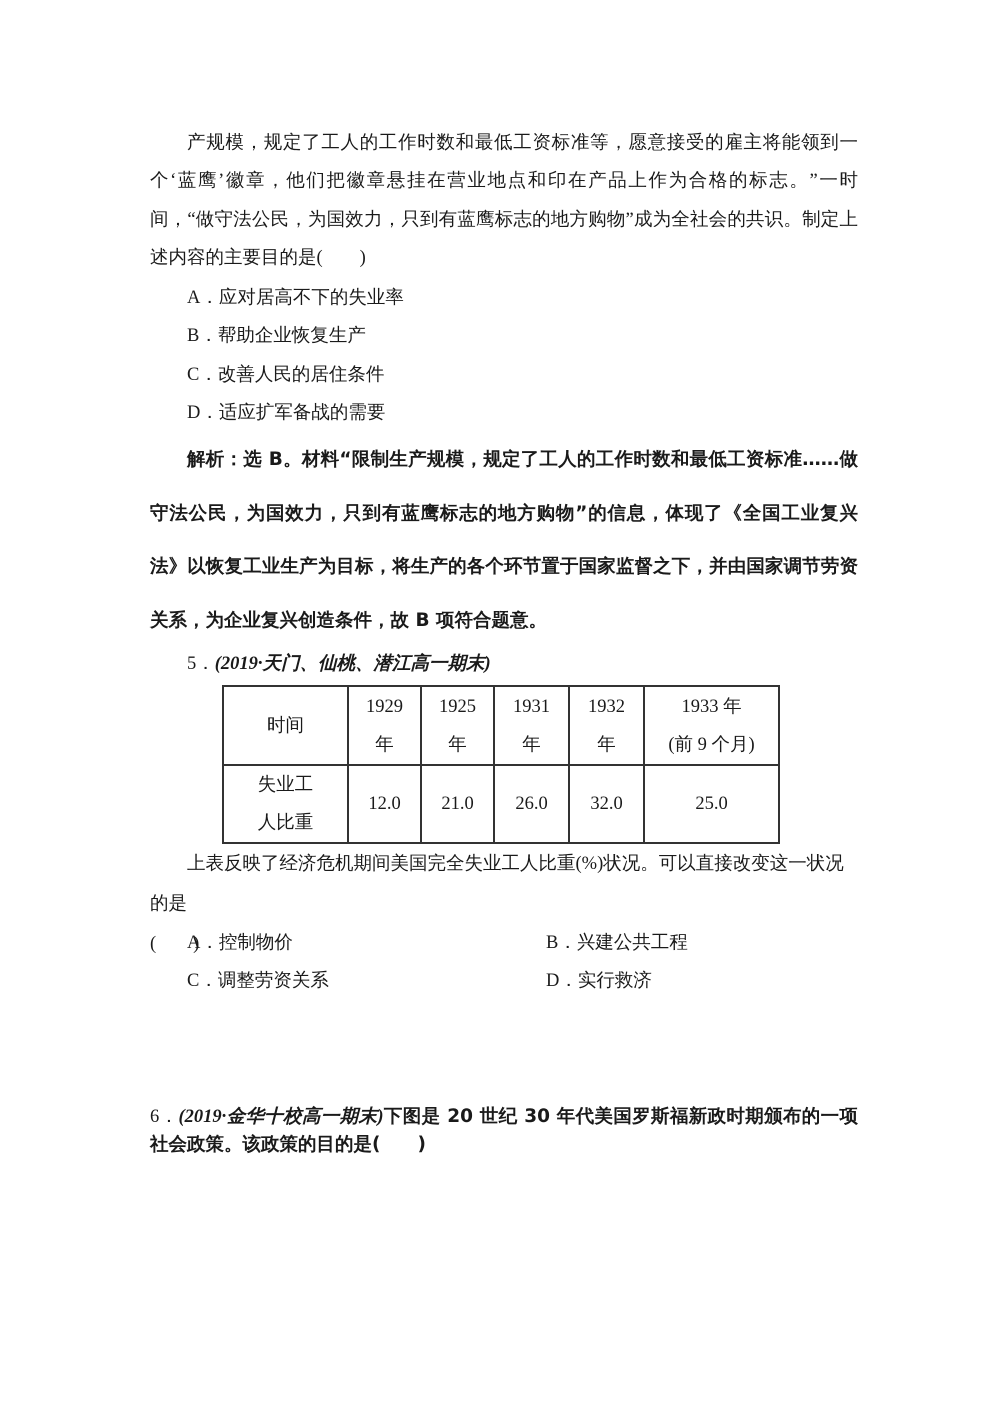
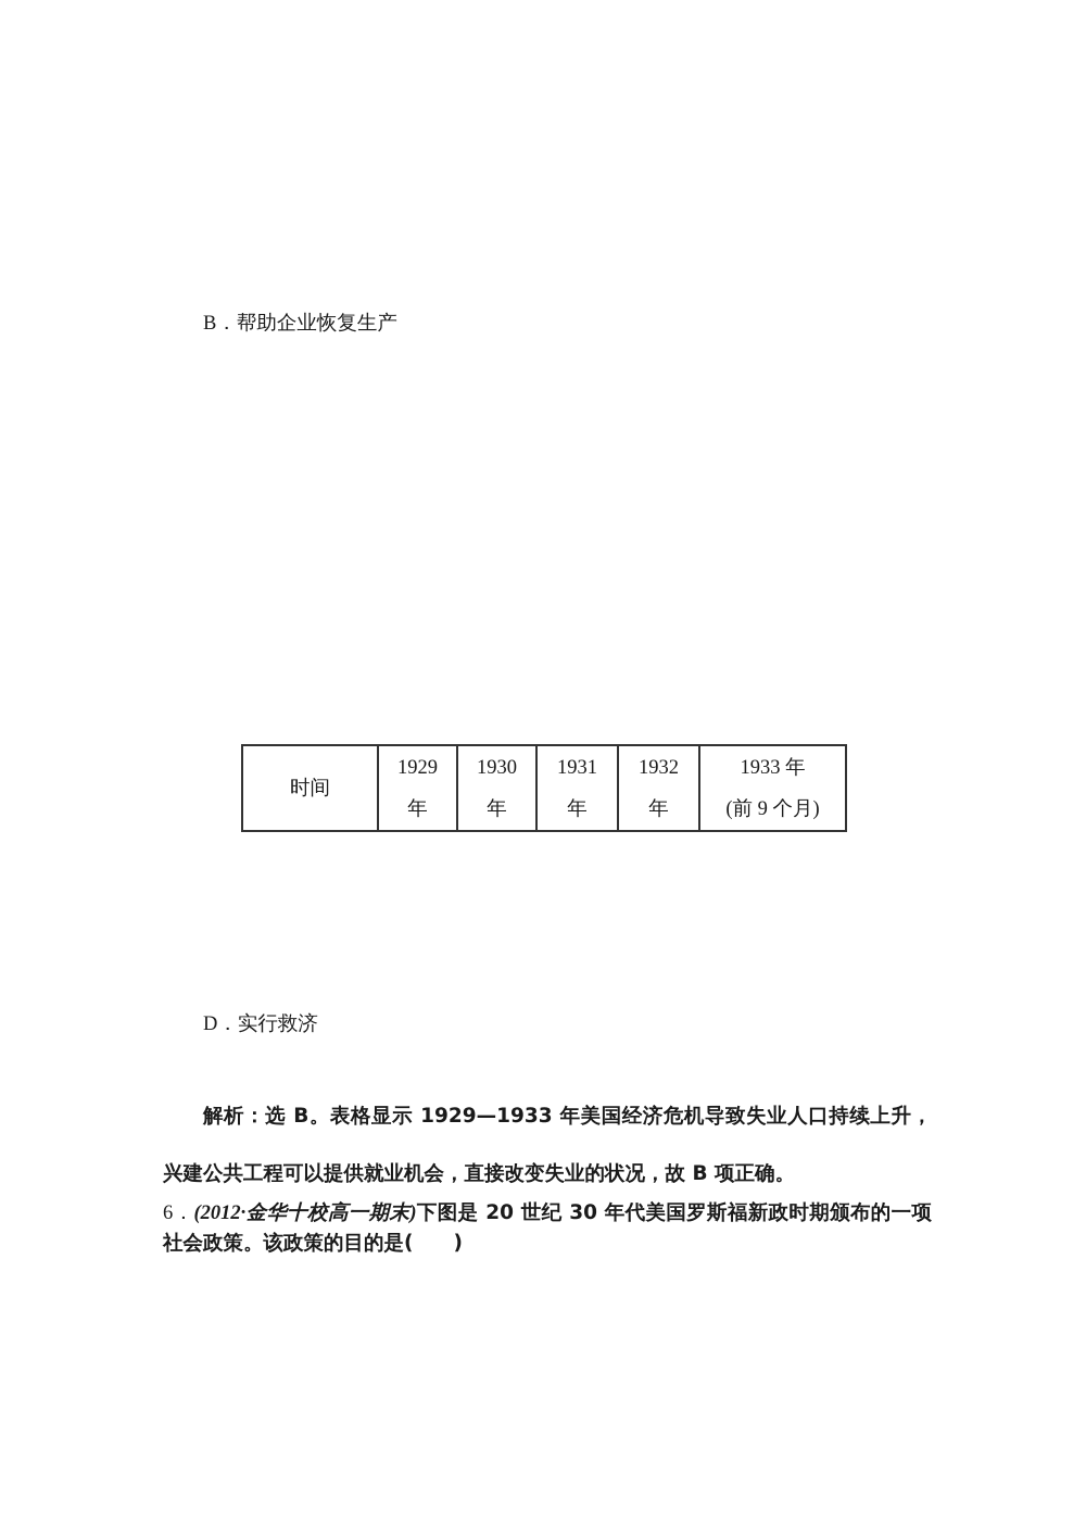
- 产规模，规定了工人的工作时数和最低工资标准等，愿意接受的雇主将能领到一个‘蓝鹰’徽章，他们把徽章悬挂在营业地点和印在产品上作为合格的标志。”一时间，“做守法公民，为国效力，只到有蓝鹰标志的地方购物”成为全社会的共识。制定上述内容的主要目的是( )
- A．应对居高不下的失业率
  B．帮助企业恢复生产
- C．改善人民的居住条件
- D．适应扩军备战的需要
- 解析：选 B。材料“限制生产规模，规定了工人的工作时数和最低工资标准……做守法公民，为国效力，只到有蓝鹰标志的地方购物”的信息，体现了《全国工业复兴法》以恢复工业生产为目标，将生产的各个环节置于国家监督之下，并由国家调节劳资关系，为企业复兴创造条件，故 B 项符合题意。
- 5．(2019·天门、仙桃、潜江高一期末)
- 时间	1929 年	1925 年	1931 年	1932 年	1933 年 (前 9 个月)
+ 时间	1929 年	1930 年	1931 年	1932 年	1933 年 (前 9 个月)
- 失业工 人比重	12.0	21.0	26.0	32.0	25.0
- 上表反映了经济危机期间美国完全失业工人比重(%)状况。可以直接改变这一状况的是
- ( )
- A．控制物价
- B．兴建公共工程
- C．调整劳资关系
  D．实行救济
+ 解析：选 B。表格显示 1929—1933 年美国经济危机导致失业人口持续上升，兴建公共工程可以提供就业机会，直接改变失业的状况，故 B 项正确。
- 6．(2019·金华十校高一期末)下图是 20 世纪 30 年代美国罗斯福新政时期颁布的一项社会政策。该政策的目的是( )
+ 6．(2012·金华十校高一期末)下图是 20 世纪 30 年代美国罗斯福新政时期颁布的一项社会政策。该政策的目的是( )
